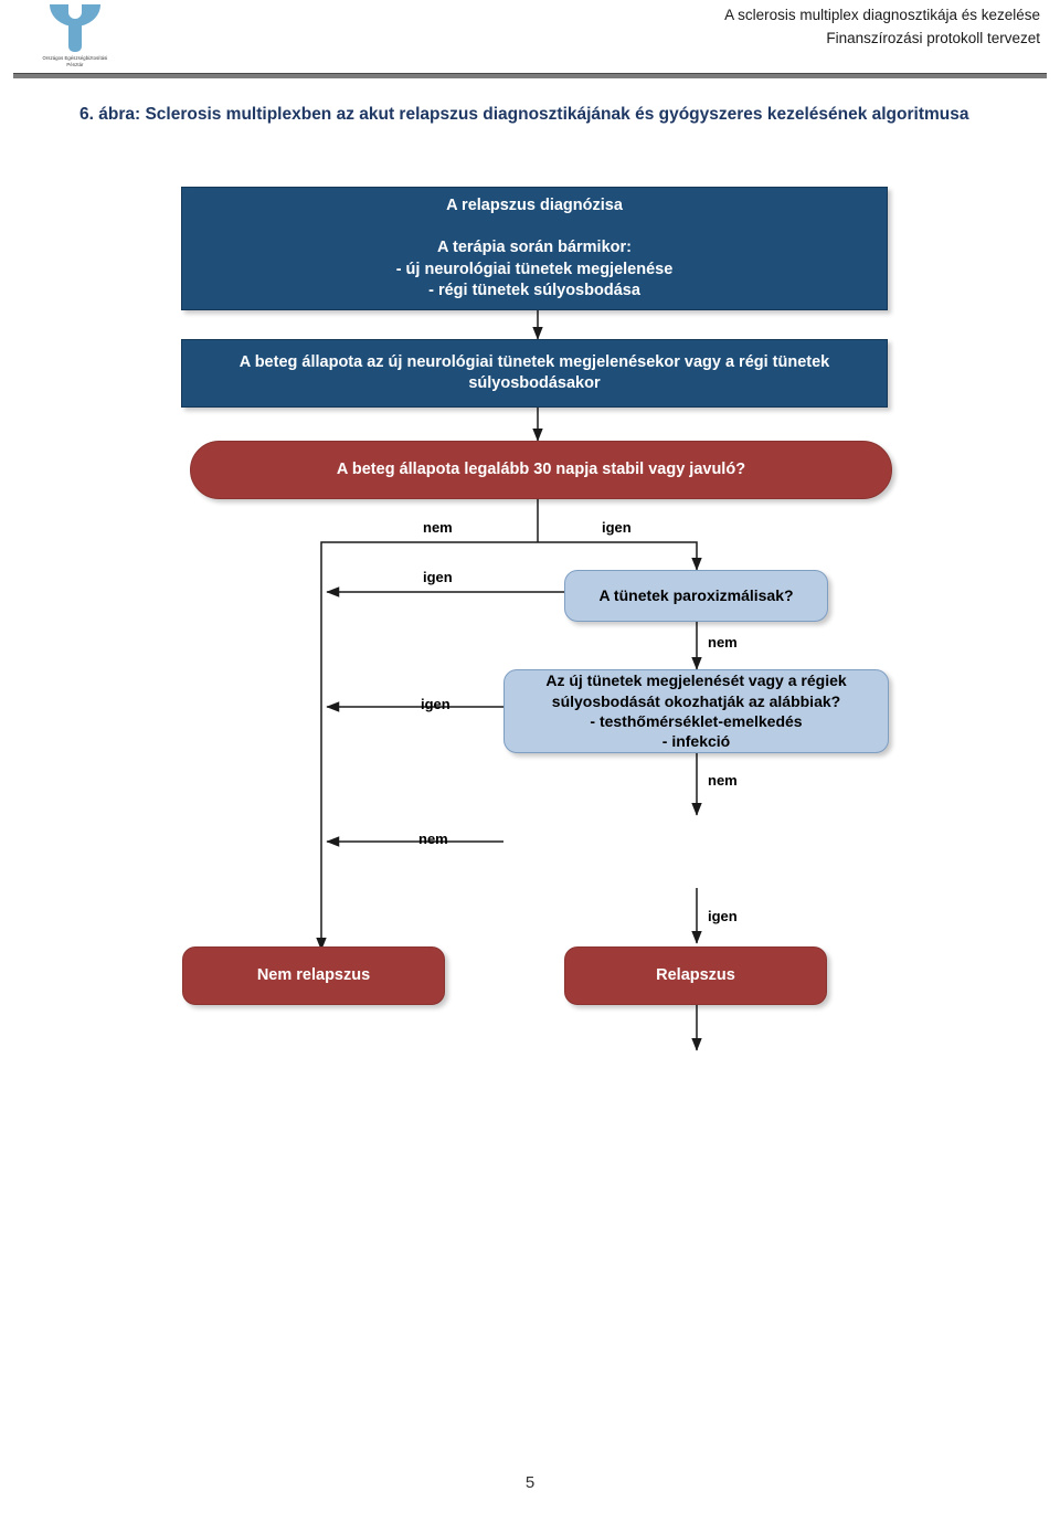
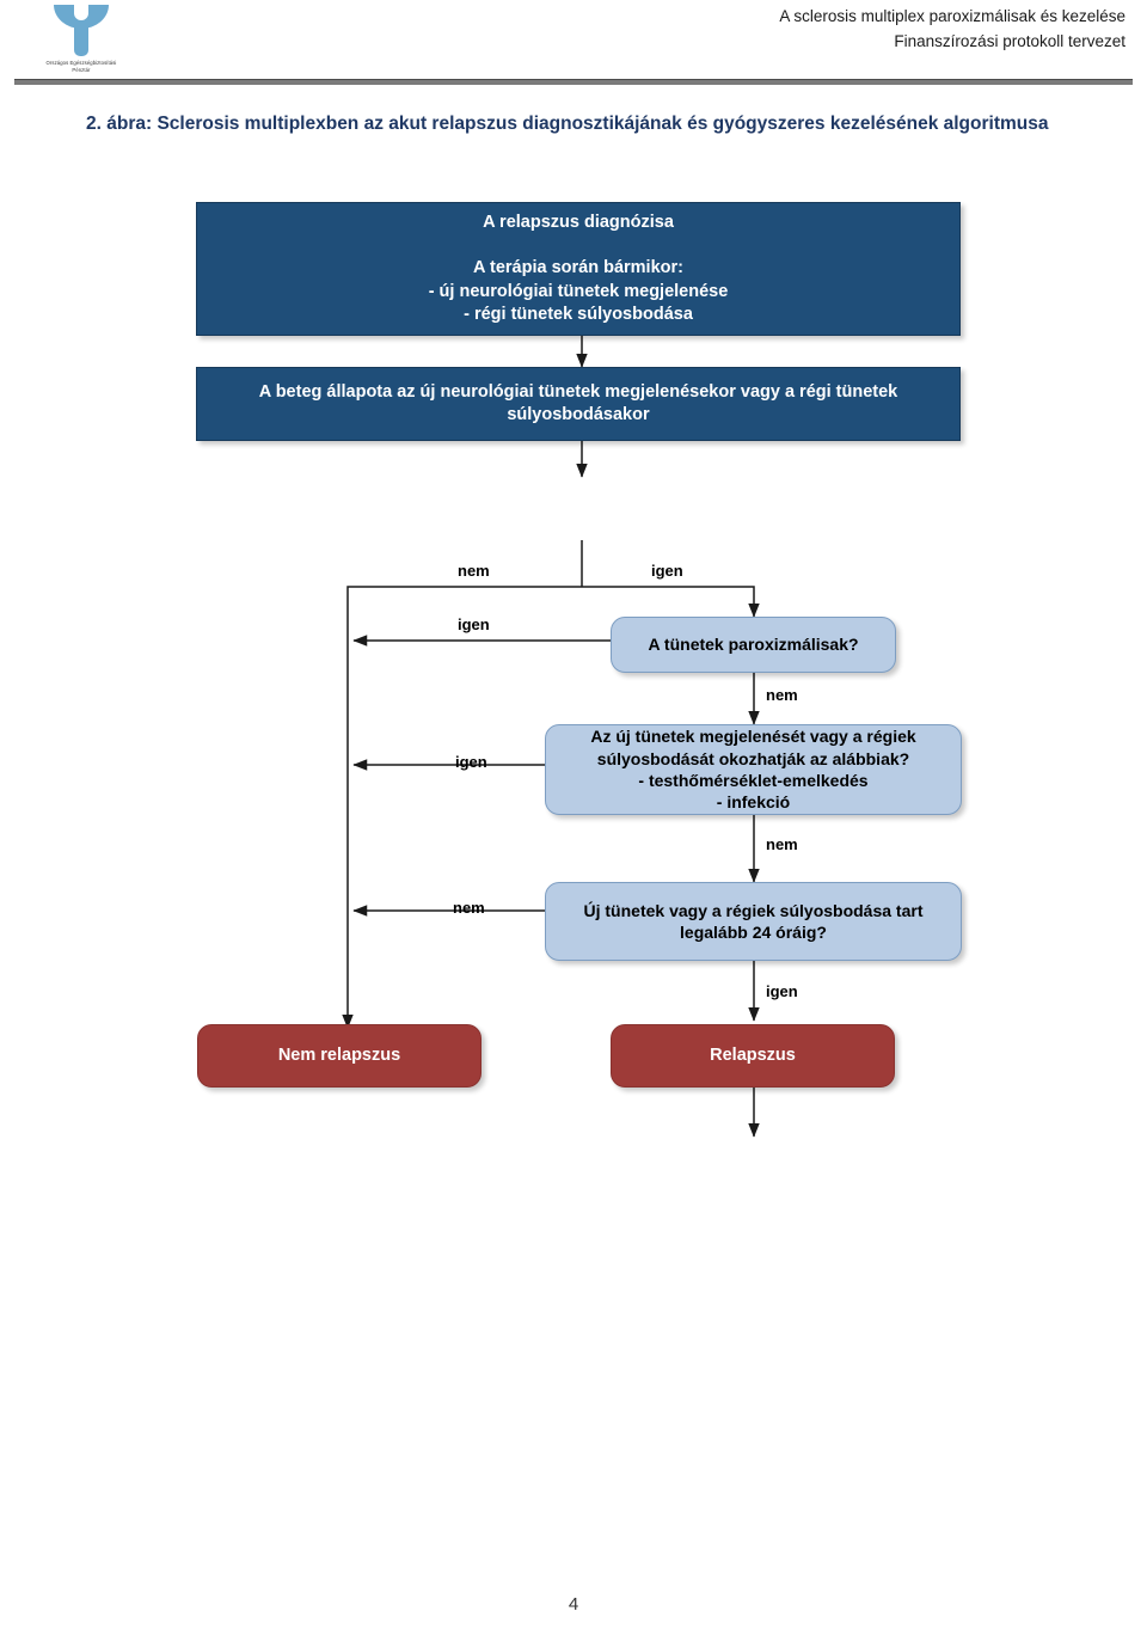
- A sclerosis multiplex diagnosztikája és kezelése
+ A sclerosis multiplex paroxizmálisak és kezelése
  Finanszírozási protokoll tervezet
- 6. ábra: Sclerosis multiplexben az akut relapszus diagnosztikájának és gyógyszeres kezelésének algoritmusa
+ 2. ábra: Sclerosis multiplexben az akut relapszus diagnosztikájának és gyógyszeres kezelésének algoritmusa
  A relapszus diagnózisa
  A terápia során bármikor:
  - új neurológiai tünetek megjelenése
  - régi tünetek súlyosbodása
  A beteg állapota az új neurológiai tünetek megjelenésekor vagy a régi tünetek súlyosbodásakor
- A beteg állapota legalább 30 napja stabil vagy javuló?
  A tünetek paroxizmálisak?
  Az új tünetek megjelenését vagy a régiek súlyosbodását okozhatják az alábbiak?
  - testhőmérséklet-emelkedés
  - infekció
+ Új tünetek vagy a régiek súlyosbodása tart legalább 24 óráig?
  Nem relapszus
  Relapszus
  nem
  igen
  igen
  nem
  igen
  nem
  nem
  igen
- 5
+ 4
